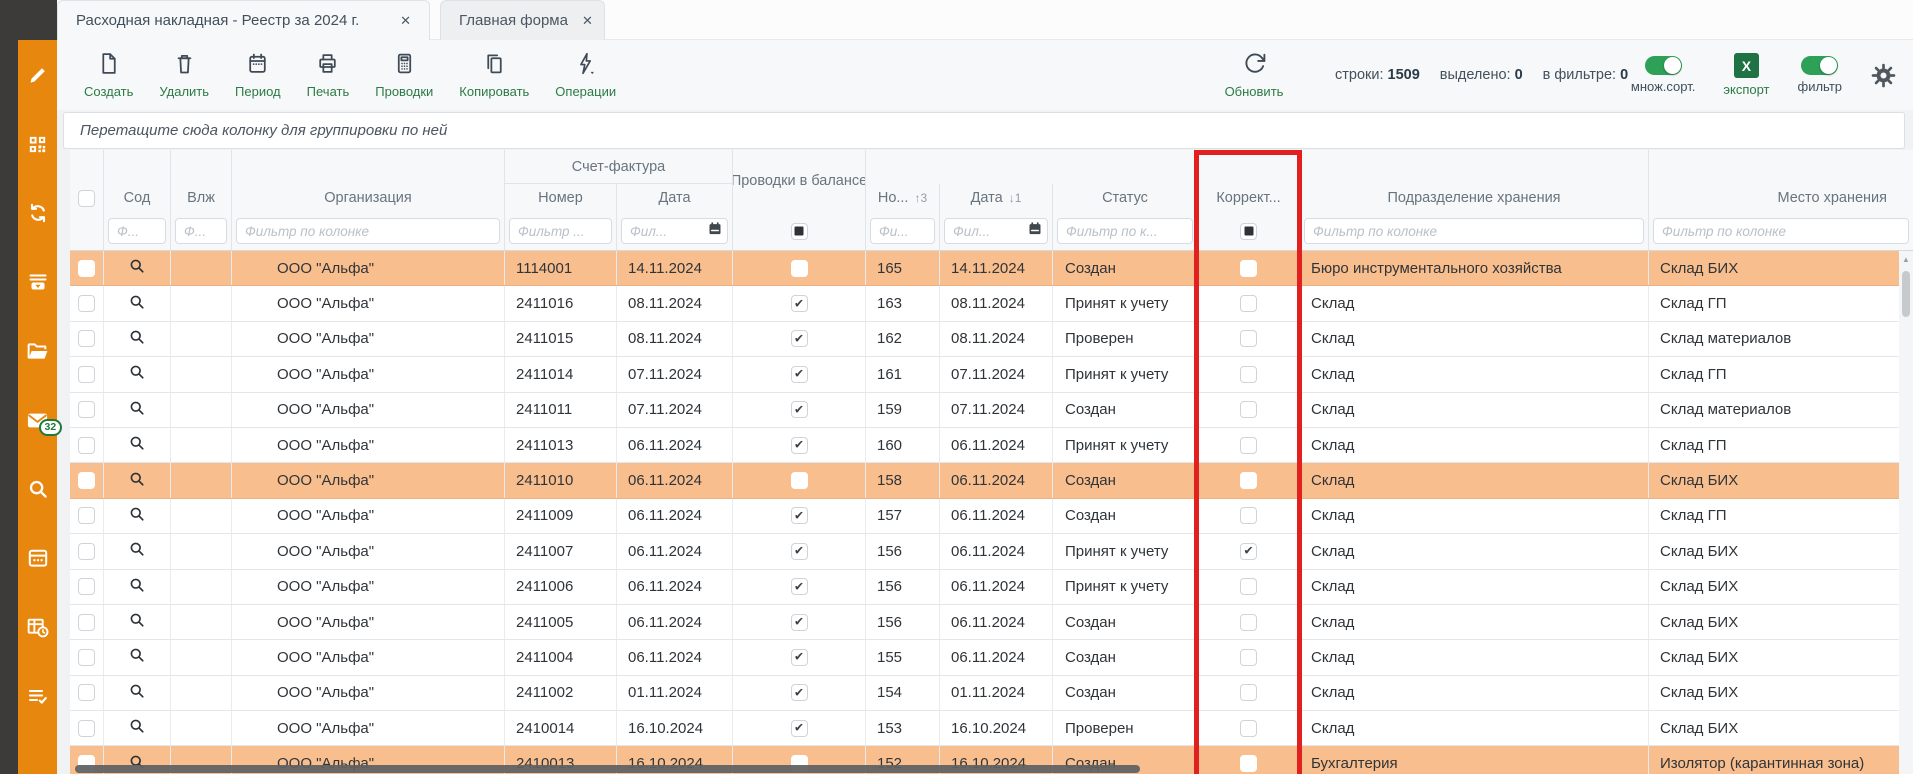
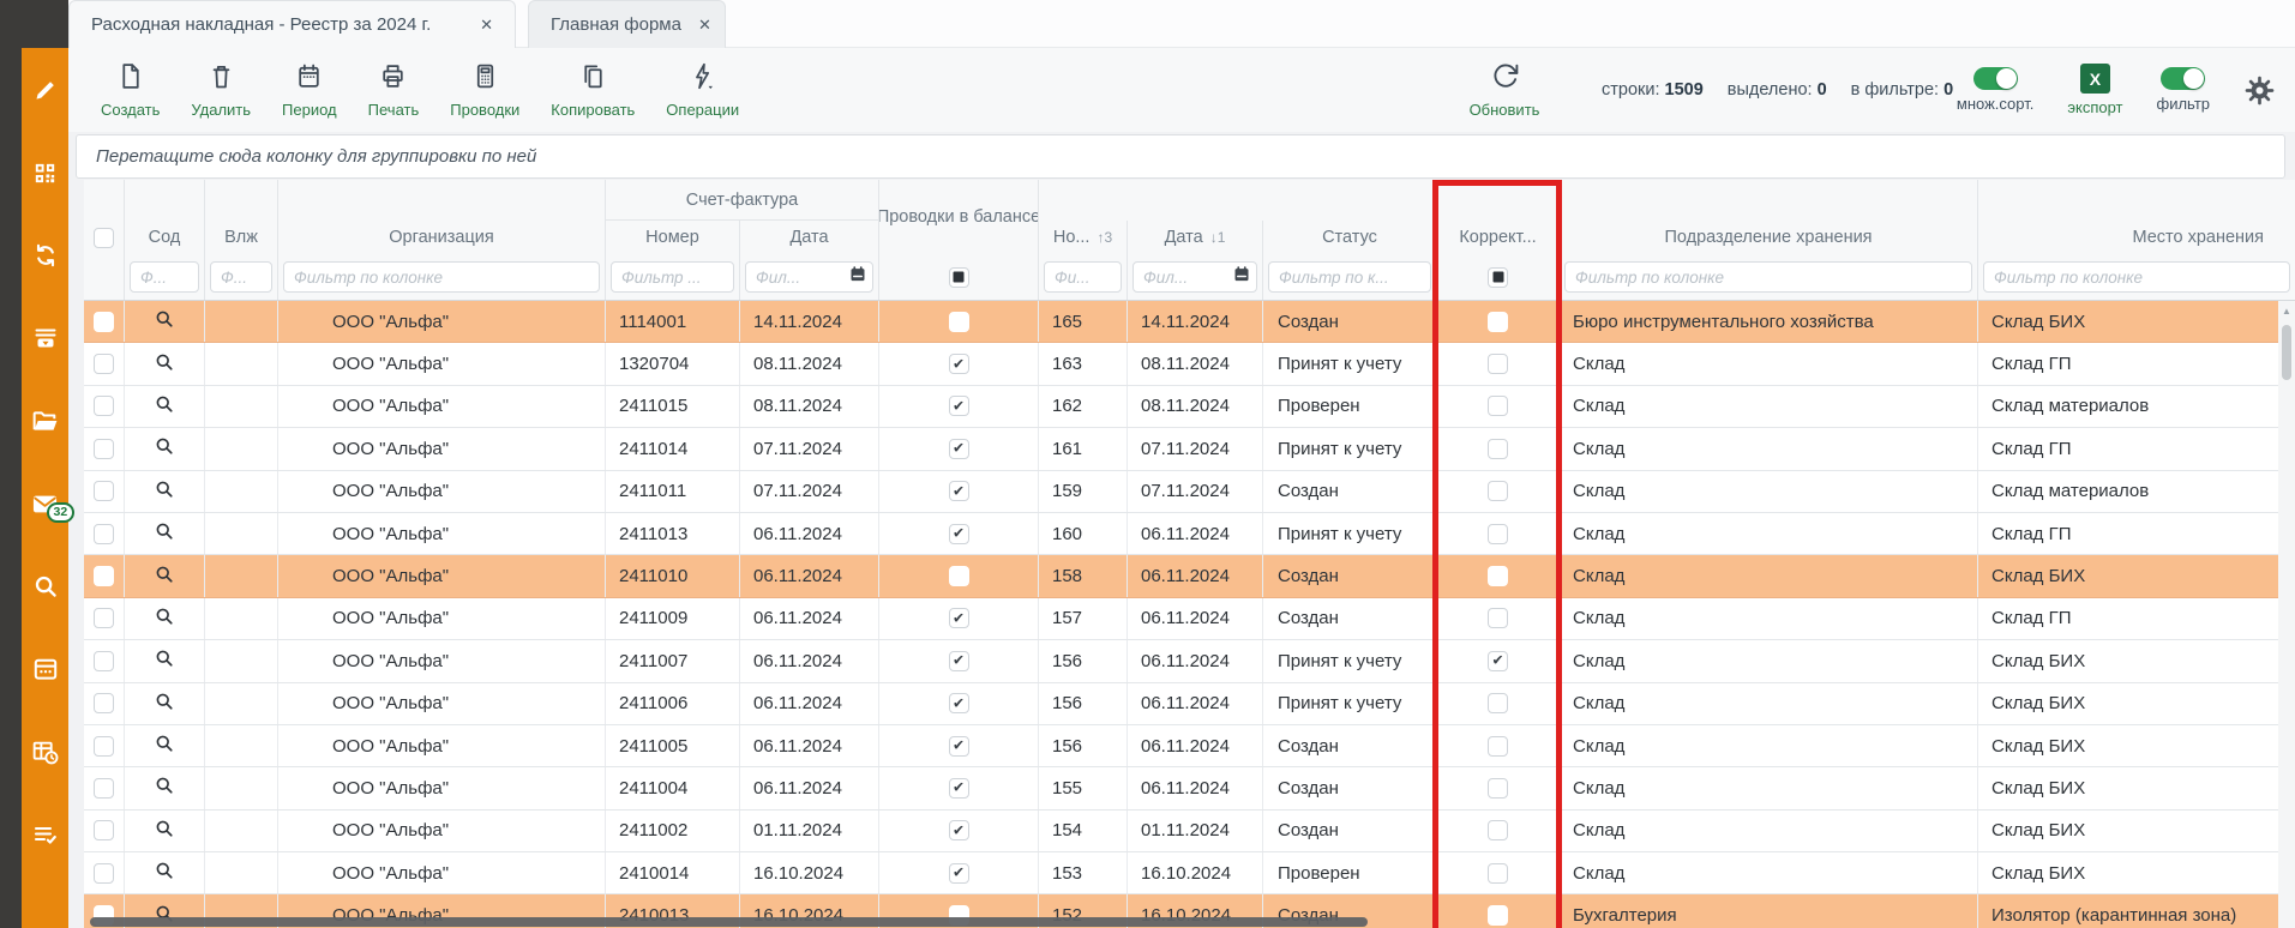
  32
  Расходная накладная - Реестр за 2024 г.
  ✕
  Главная форма
  ✕
  Создать
  Удалить
  Период
  Печать
  Проводки
  Копировать
  Операции
  Обновить
  строки: 1509
  выделено: 0
  в фильтре: 0
  множ.сорт.
  X
  экспорт
  фильтр
  Перетащите сюда колонку для группировки по ней
  Счет-фактура
  Проводки в балансе
  Сод
  Влж
  Организация
  Номер
  Дата
  Но...
  ↑3
  Дата
  ↓1
  Статус
  Коррект...
  Подразделение хранения
  Место хранения
  Ф...
  Ф...
  Фильтр по колонке
  Фильтр ...
  Фил...
  Фи...
  Фил...
  Фильтр по к...
  Фильтр по колонке
  Фильтр по колонке
  ООО "Альфа"
  1114001
  14.11.2024
  165
  14.11.2024
  Создан
  Бюро инструментального хозяйства
  Склад БИХ
  ООО "Альфа"
- 2411016
+ 1320704
  08.11.2024
  163
  08.11.2024
  Принят к учету
  Склад
  Склад ГП
  ООО "Альфа"
  2411015
  08.11.2024
  162
  08.11.2024
  Проверен
  Склад
  Склад материалов
  ООО "Альфа"
  2411014
  07.11.2024
  161
  07.11.2024
  Принят к учету
  Склад
  Склад ГП
  ООО "Альфа"
  2411011
  07.11.2024
  159
  07.11.2024
  Создан
  Склад
  Склад материалов
  ООО "Альфа"
  2411013
  06.11.2024
  160
  06.11.2024
  Принят к учету
  Склад
  Склад ГП
  ООО "Альфа"
  2411010
  06.11.2024
  158
  06.11.2024
  Создан
  Склад
  Склад БИХ
  ООО "Альфа"
  2411009
  06.11.2024
  157
  06.11.2024
  Создан
  Склад
  Склад ГП
  ООО "Альфа"
  2411007
  06.11.2024
  156
  06.11.2024
  Принят к учету
  Склад
  Склад БИХ
  ООО "Альфа"
  2411006
  06.11.2024
  156
  06.11.2024
  Принят к учету
  Склад
  Склад БИХ
  ООО "Альфа"
  2411005
  06.11.2024
  156
  06.11.2024
  Создан
  Склад
  Склад БИХ
  ООО "Альфа"
  2411004
  06.11.2024
  155
  06.11.2024
  Создан
  Склад
  Склад БИХ
  ООО "Альфа"
  2411002
  01.11.2024
  154
  01.11.2024
  Создан
  Склад
  Склад БИХ
  ООО "Альфа"
  2410014
  16.10.2024
  153
  16.10.2024
  Проверен
  Склад
  Склад БИХ
  ООО "Альфа"
  2410013
  16.10.2024
  152
  16.10.2024
  Создан
  Бухгалтерия
  Изолятор (карантинная зона)
  ▲
